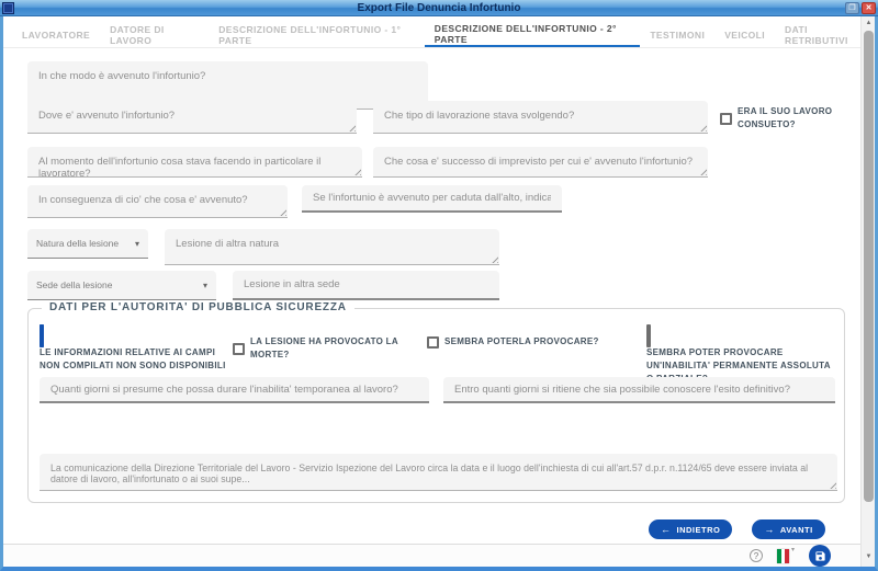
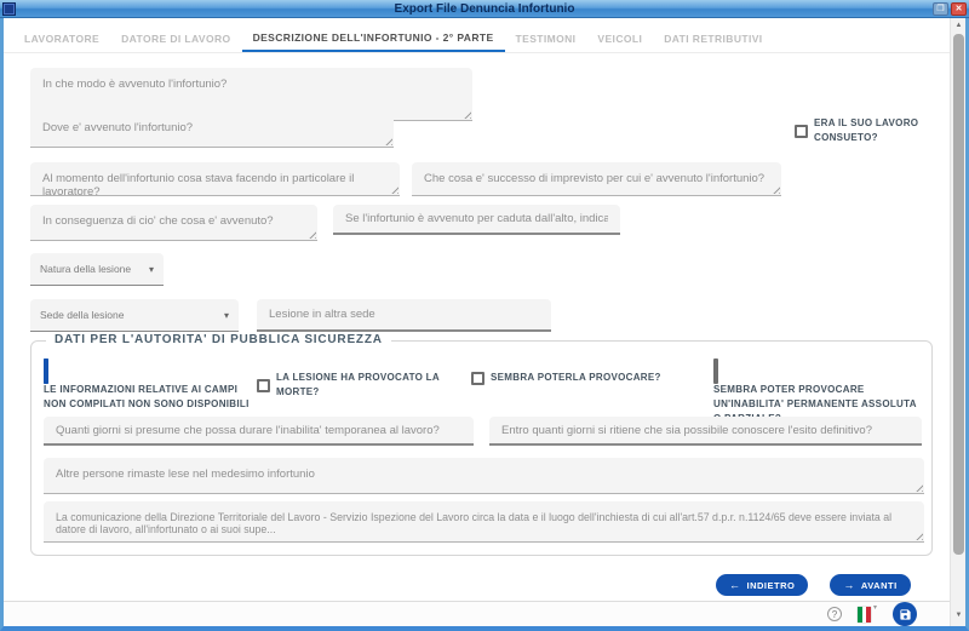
  Export File Denuncia Infortunio
  LAVORATORE
  DATORE DI LAVORO
- DESCRIZIONE DELL'INFORTUNIO - 1° PARTE
  DESCRIZIONE DELL'INFORTUNIO - 2° PARTE
  TESTIMONI
  VEICOLI
  DATI RETRIBUTIVI
  In che modo è avvenuto l'infortunio?
  Dove e' avvenuto l'infortunio?
- Che tipo di lavorazione stava svolgendo?
  ERA IL SUO LAVORO CONSUETO?
  Che cosa e' successo di imprevisto per cui e' avvenuto l'infortunio?
  In conseguenza di cio' che cosa e' avvenuto?
  Se l'infortunio è avvenuto per caduta dall'alto, indica
  Natura della lesione
  ▾
- Lesione di altra natura
  Sede della lesione
  ▾
  Lesione in altra sede
  DATI PER L'AUTORITA' DI PUBBLICA SICUREZZA
  LE INFORMAZIONI RELATIVE AI CAMPI NON COMPILATI NON SONO DISPONIBILI
  LA LESIONE HA PROVOCATO LA MORTE?
  SEMBRA POTERLA PROVOCARE?
  SEMBRA POTER PROVOCARE UN'INABILITA' PERMANENTE ASSOLUTA
  Quanti giorni si presume che possa durare l'inabilita' temporanea al lavoro?
  Entro quanti giorni si ritiene che sia possibile conoscere l'esito definitivo?
+ Altre persone rimaste lese nel medesimo infortunio
  ←
  INDIETRO
  →
  AVANTI
  ?
